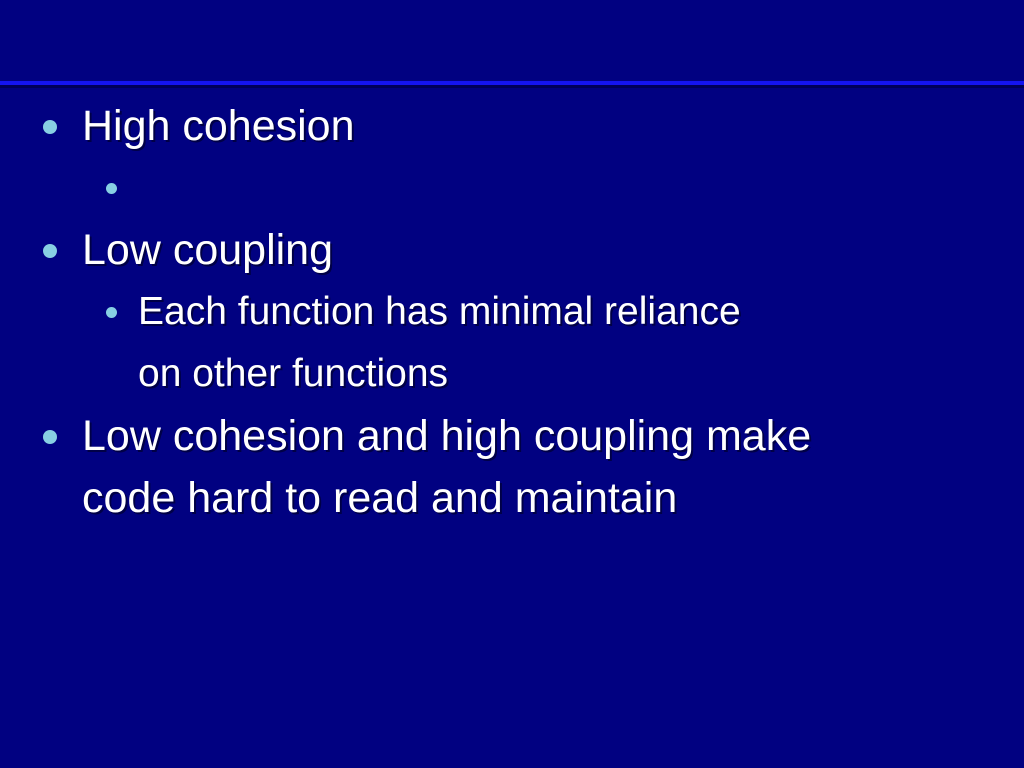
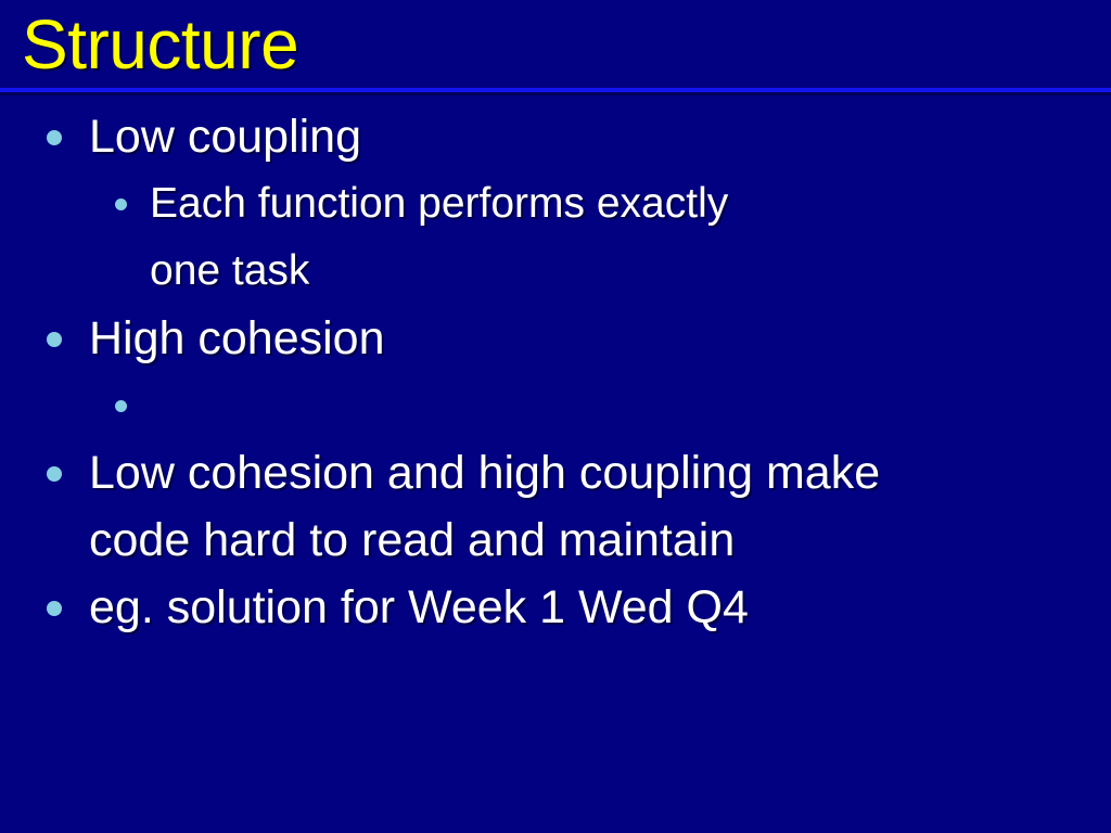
+ Structure
- High cohesion
+ Low coupling
+ Each function performs exactly
+ one task
- Low coupling
+ High cohesion
- Each function has minimal reliance
- on other functions
  Low cohesion and high coupling make
  code hard to read and maintain
+ eg. solution for Week 1 Wed Q4
